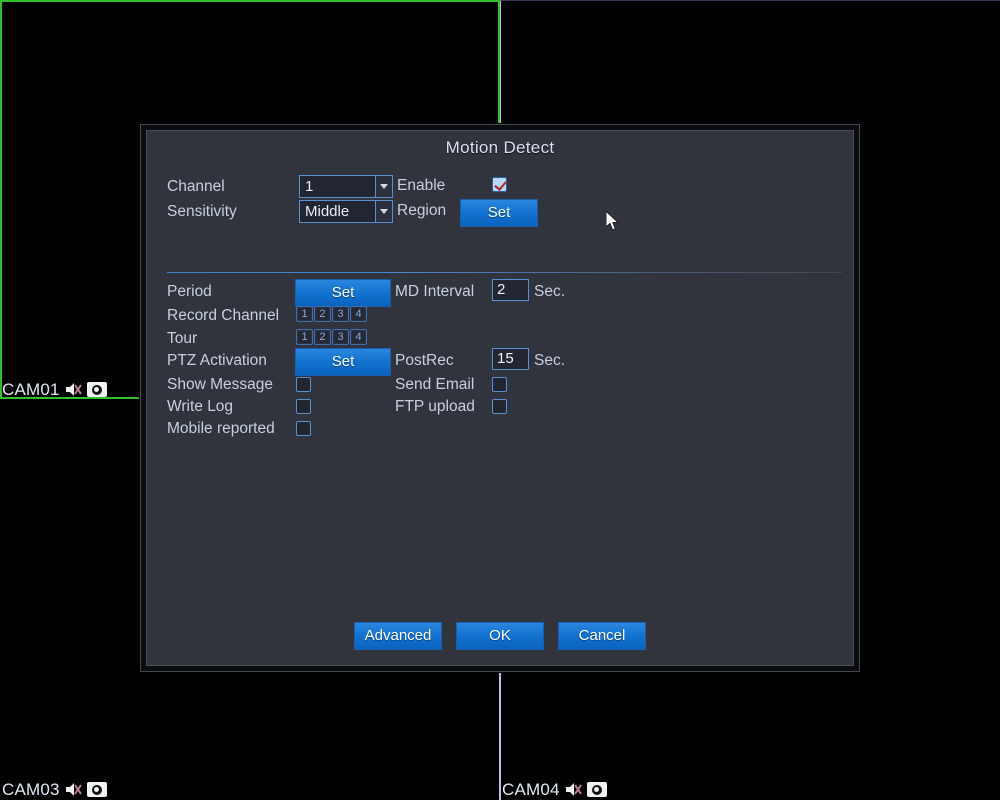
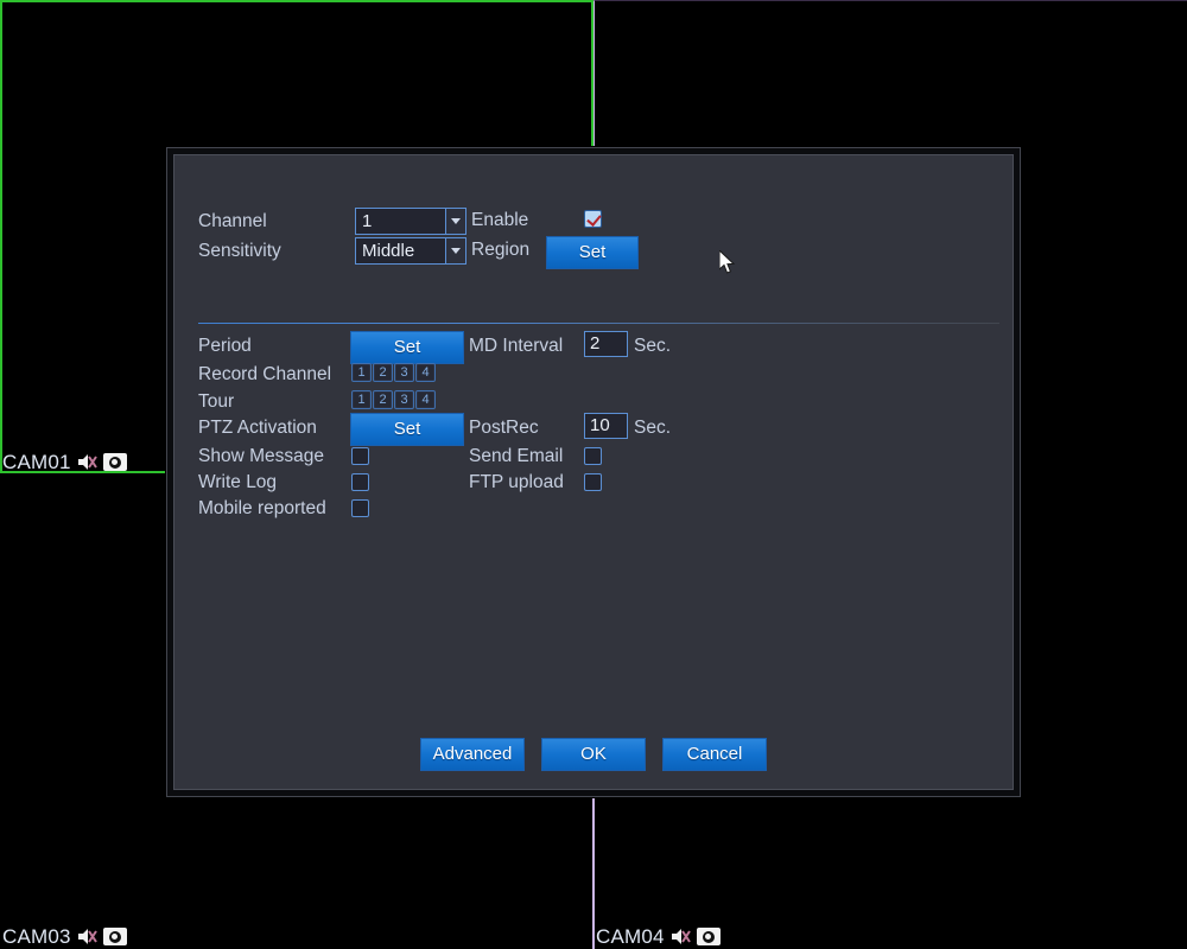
  CAM01
  CAM03
  CAM04
- Motion Detect
  Channel
  1
  Enable
  Sensitivity
  Middle
  Region
  Set
  Period
  Set
  MD Interval
  2
  Sec.
  Record Channel
  1
  2
  3
  4
  Tour
  1
  2
  3
  4
  PTZ Activation
  Set
  PostRec
- 15
+ 10
  Sec.
  Show Message
  Send Email
  Write Log
  FTP upload
  Mobile reported
  Advanced
  OK
  Cancel
